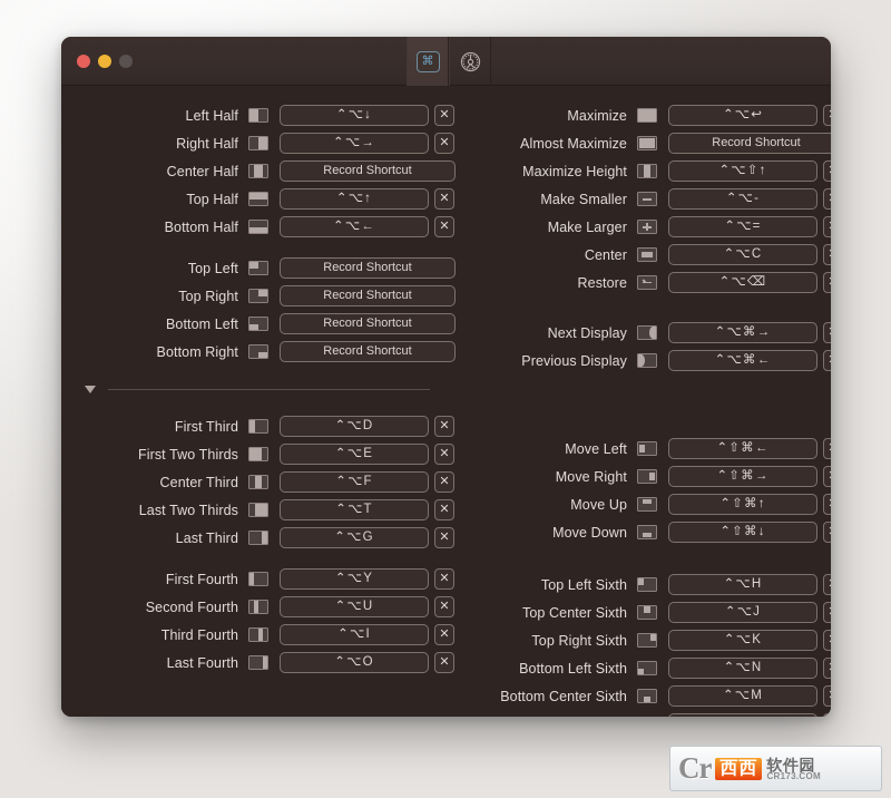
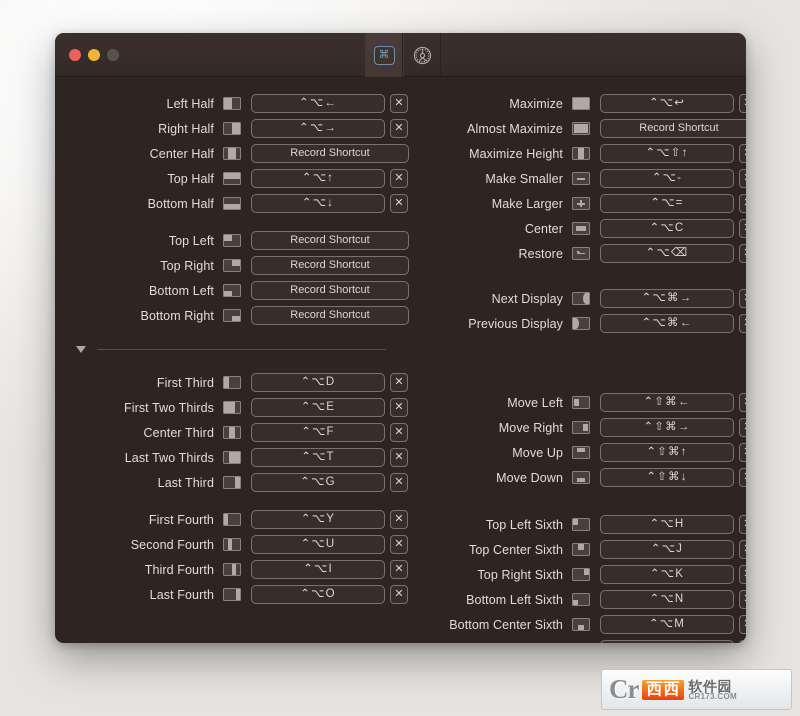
  ⌘
  Left Half
- ⌃⌥↓
+ ⌃⌥←
  ✕
  Right Half
  ⌃⌥→
  ✕
  Center Half
  Record Shortcut
  Top Half
  ⌃⌥↑
  ✕
  Bottom Half
- ⌃⌥←
+ ⌃⌥↓
  ✕
  Top Left
  Record Shortcut
  Top Right
  Record Shortcut
  Bottom Left
  Record Shortcut
  Bottom Right
  Record Shortcut
  First Third
  ⌃⌥D
  ✕
  First Two Thirds
  ⌃⌥E
  ✕
  Center Third
  ⌃⌥F
  ✕
  Last Two Thirds
  ⌃⌥T
  ✕
  Last Third
  ⌃⌥G
  ✕
  First Fourth
  ⌃⌥Y
  ✕
  Second Fourth
  ⌃⌥U
  ✕
  Third Fourth
  ⌃⌥I
  ✕
  Last Fourth
  ⌃⌥O
  ✕
  Maximize
  ⌃⌥↩
  Almost Maximize
  Record Shortcut
  Maximize Height
  ⌃⌥⇧↑
  Make Smaller
  ⌃⌥-
  Make Larger
  ⌃⌥=
  Center
  ⌃⌥C
  Restore
  ⌃⌥⌫
  Next Display
  ⌃⌥⌘→
  Previous Display
  ⌃⌥⌘←
  Move Left
  ⌃⇧⌘←
  Move Right
  ⌃⇧⌘→
  Move Up
  ⌃⇧⌘↑
  Move Down
  ⌃⇧⌘↓
  Top Left Sixth
  ⌃⌥H
  Top Center Sixth
  ⌃⌥J
  Top Right Sixth
  ⌃⌥K
  Bottom Left Sixth
  ⌃⌥N
  Bottom Center Sixth
  ⌃⌥M
  Cr
  西西
  软件园
  CR173.COM
